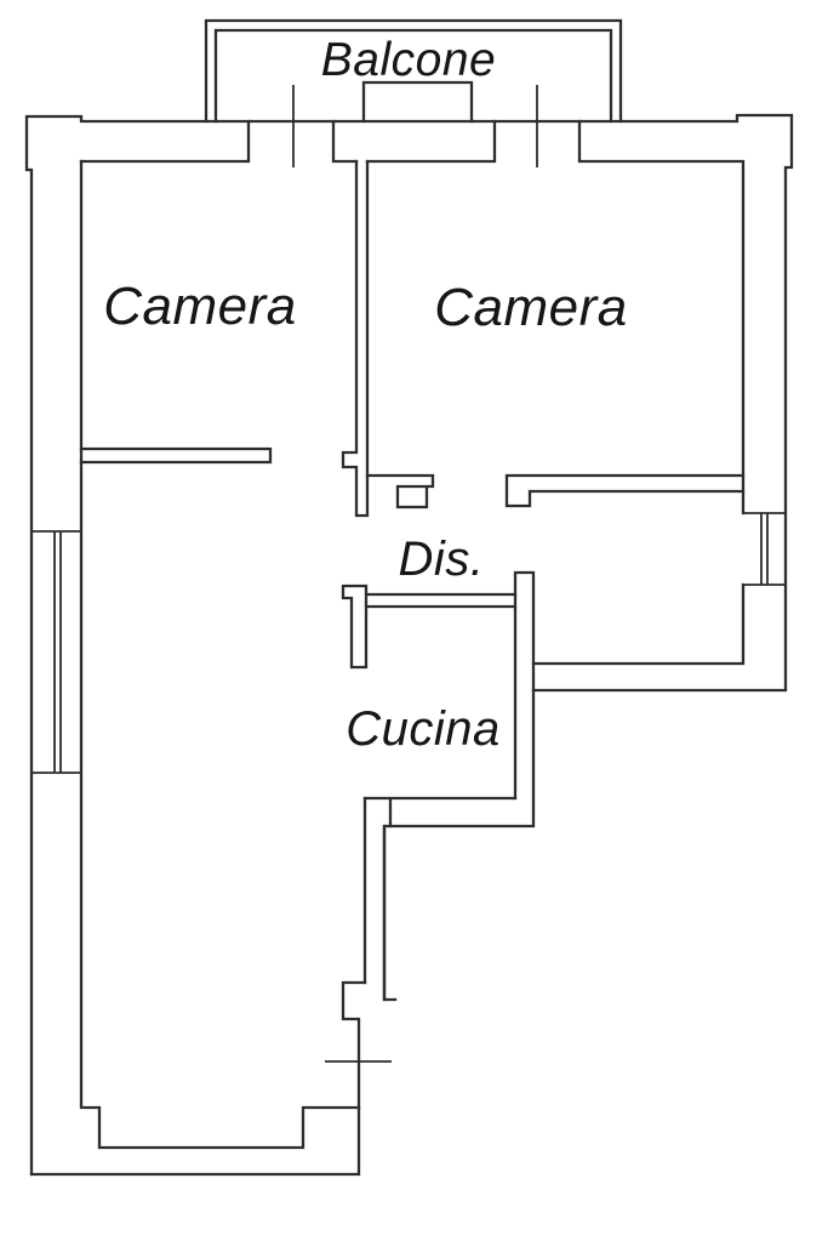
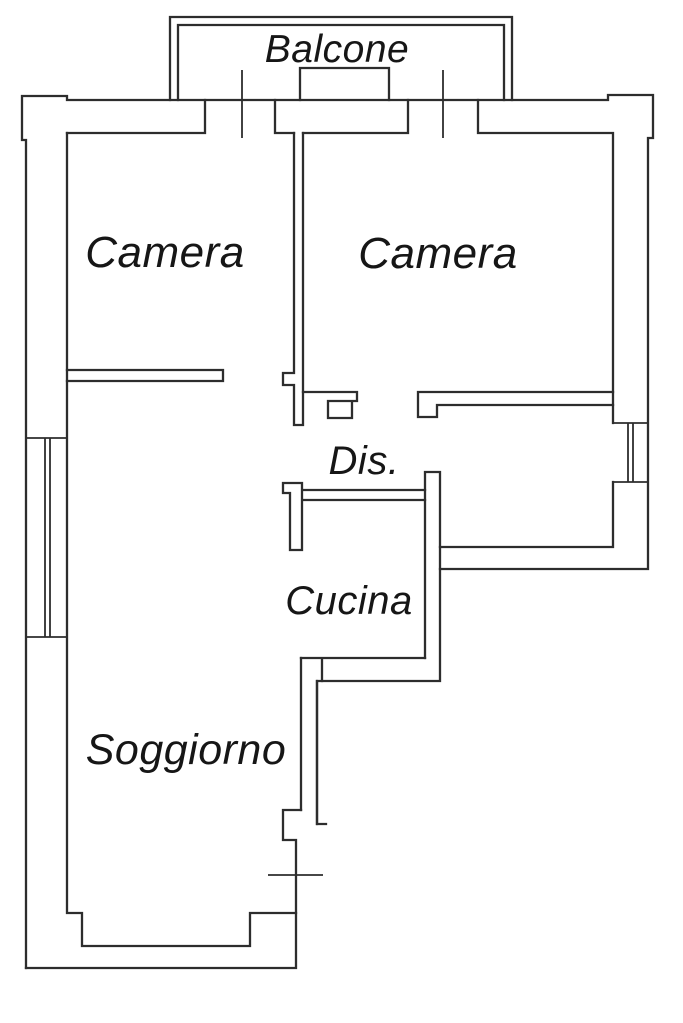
  Balcone
  Camera
  Camera
  Dis.
  Cucina
+ Soggiorno
